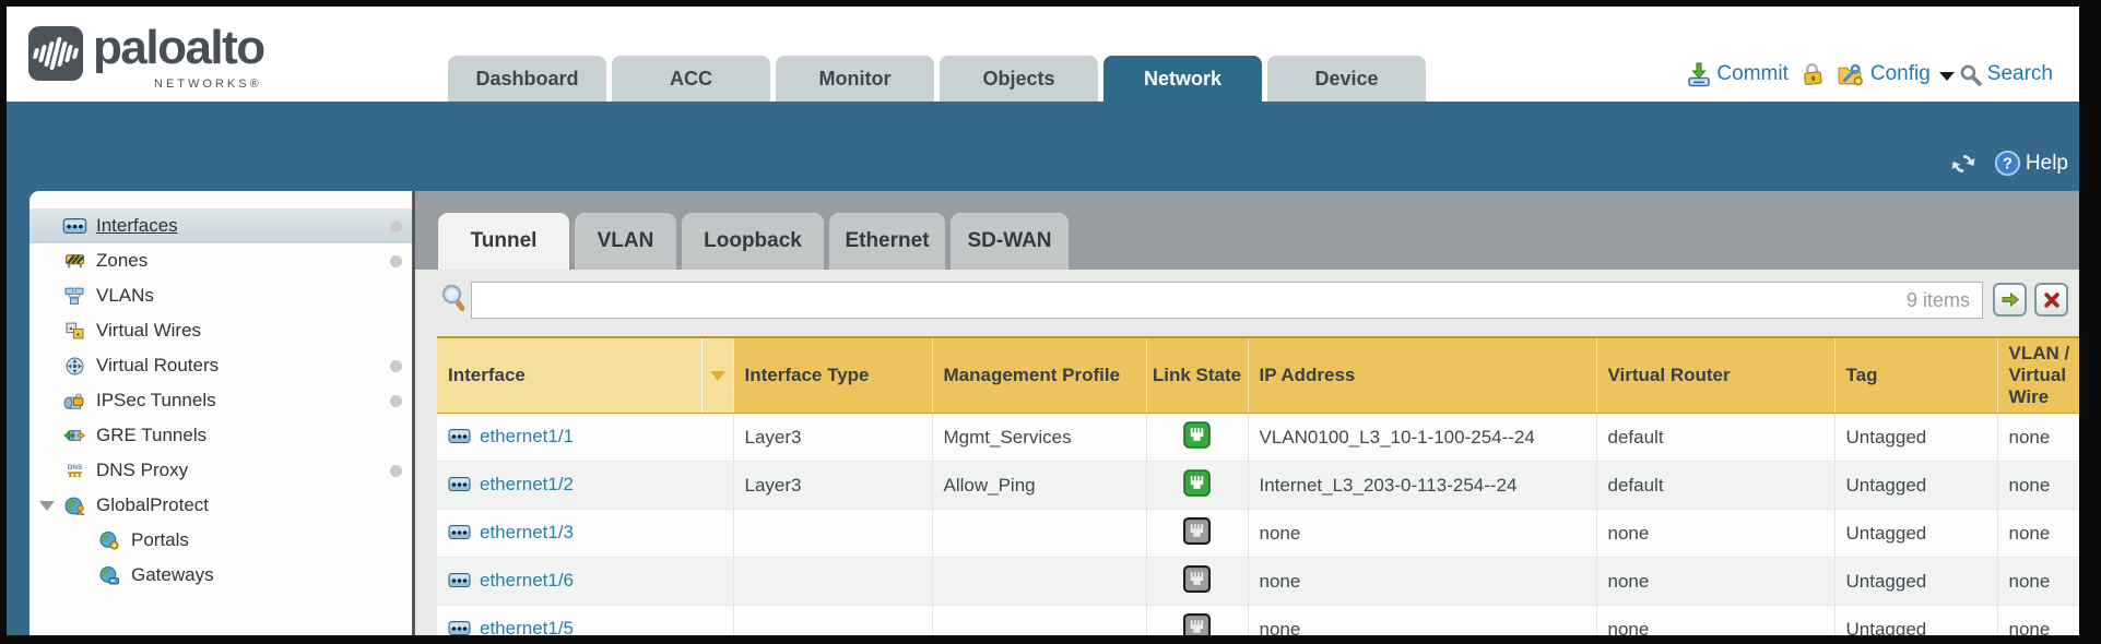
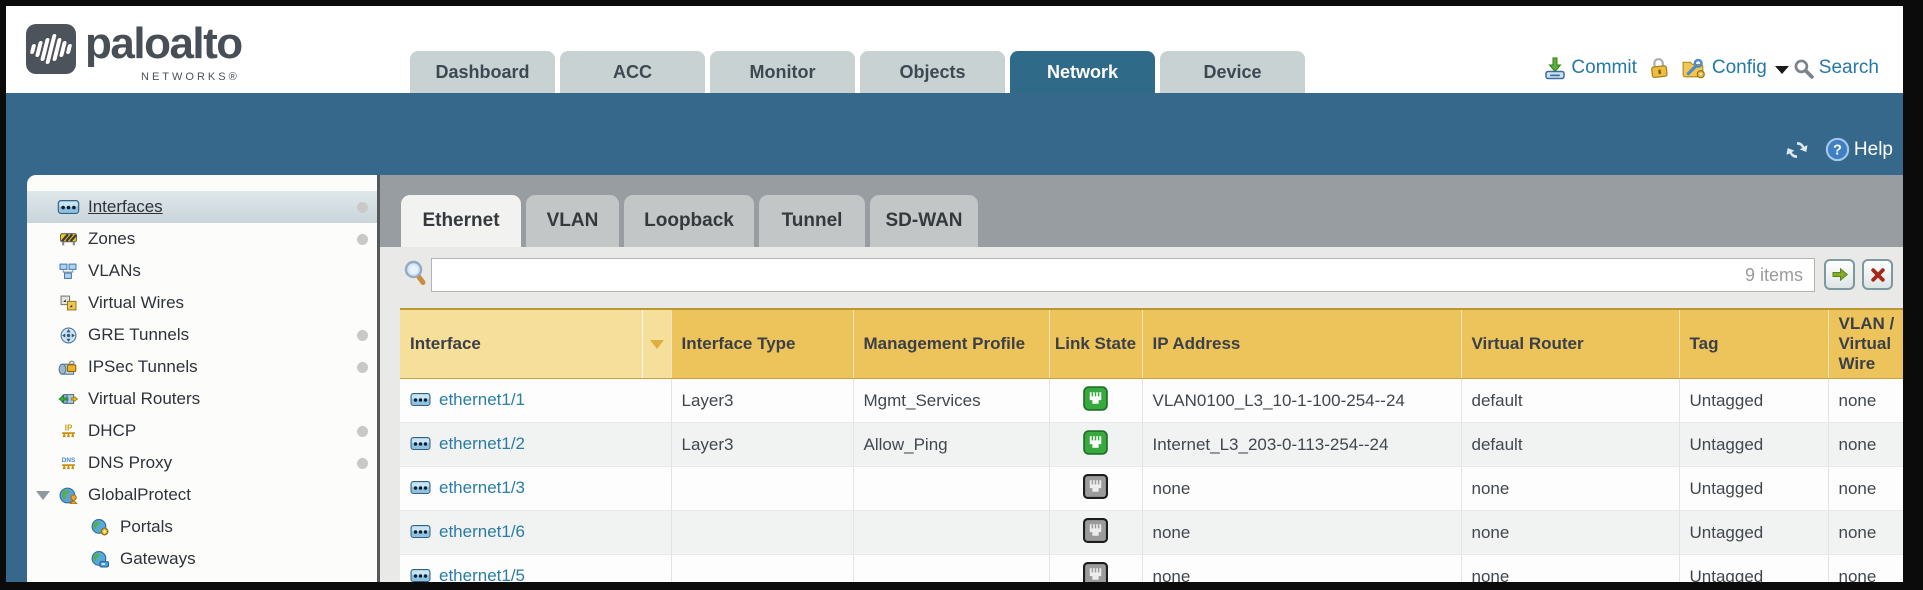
  paloalto
  NETWORKS®
  Dashboard
  ACC
  Monitor
  Objects
  Network
  Device
  Commit
  Config
  Search
  ?
  Help
  Interfaces
  Zones
  VLANs
  Virtual Wires
- Virtual Routers
+ GRE Tunnels
  IPSec Tunnels
- GRE Tunnels
+ Virtual Routers
+ IP
+ DHCP
  DNS Proxy
  GlobalProtect
  Portals
  Gateways
- Tunnel
+ Ethernet
  VLAN
  Loopback
- Ethernet
+ Tunnel
  SD-WAN
  9 items
  Interface		Interface Type	Management Profile	Link State	IP Address	Virtual Router	Tag	VLAN / Virtual Wire
  ethernet1/1	Layer3	Mgmt_Services		VLAN0100_L3_10-1-100-254--24	default	Untagged	none
  ethernet1/2	Layer3	Allow_Ping		Internet_L3_203-0-113-254--24	default	Untagged	none
  ethernet1/3				none	none	Untagged	none
  ethernet1/6				none	none	Untagged	none
  ethernet1/5				none	none	Untagged	none
